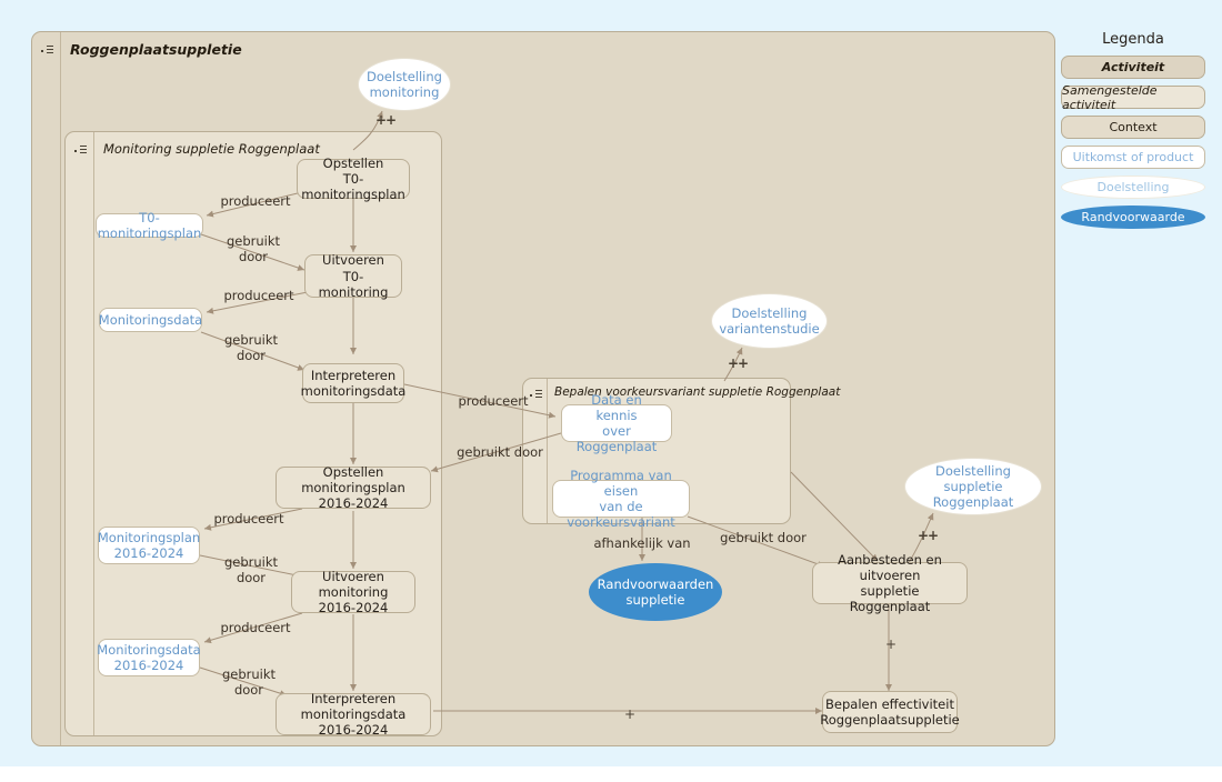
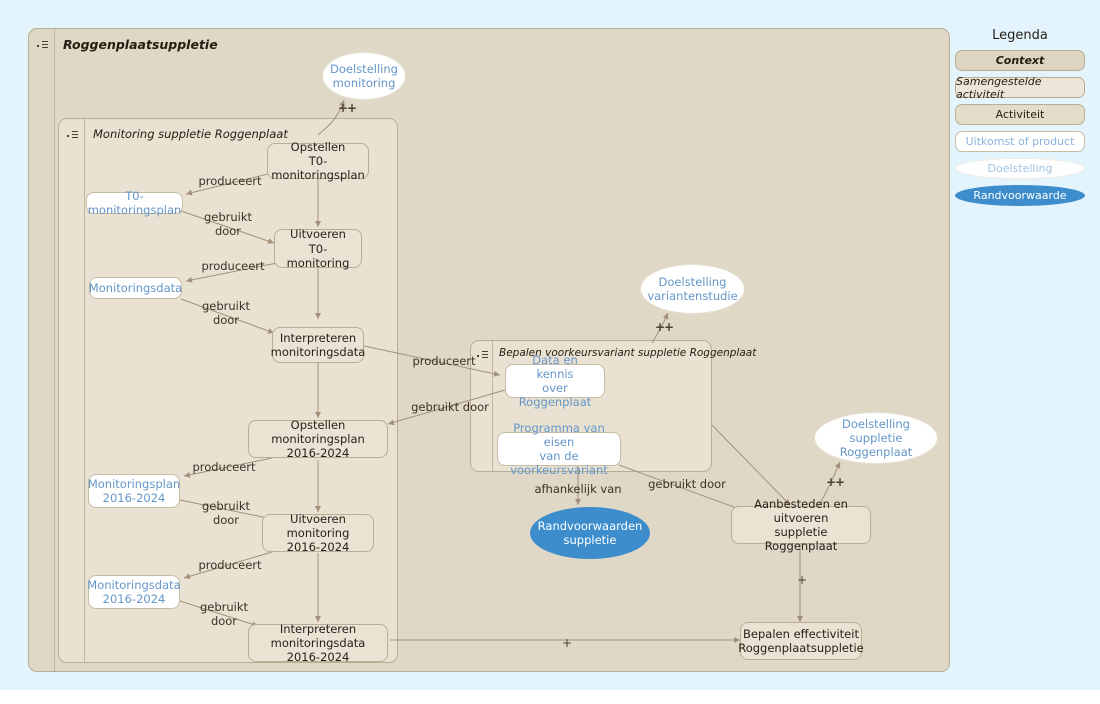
  Roggenplaatsuppletie
  Monitoring suppletie Roggenplaat
  Bepalen voorkeursvariant suppletie Roggenplaat
  Doelstelling
  monitoring
  Opstellen
  T0-monitoringsplan
  T0-monitoringsplan
  Uitvoeren
  T0-monitoring
  Monitoringsdata
  Interpreteren
  monitoringsdata
  Opstellen monitoringsplan
  2016-2024
  Monitoringsplan
  2016-2024
  Uitvoeren
  monitoring 2016-2024
  Monitoringsdata
  2016-2024
  Interpreteren
  monitoringsdata 2016-2024
  Doelstelling
  variantenstudie
  Data en kennis
  over Roggenplaat
  Programma van eisen
  van de voorkeursvariant
  Doelstelling suppletie
  Roggenplaat
  Randvoorwaarden
  suppletie
  Aanbesteden en uitvoeren
  suppletie Roggenplaat
  Bepalen effectiviteit
  Roggenplaatsuppletie
  ++
  produceert
  gebruikt
  door
  produceert
  gebruikt
  door
  produceert
  gebruikt door
  produceert
  gebruikt
  door
  produceert
  gebruikt
  door
  ++
  afhankelijk van
  gebruikt door
  ++
  +
  +
  Legenda
- Activiteit
+ Context
  Samengestelde activiteit
- Context
+ Activiteit
  Uitkomst of product
  Doelstelling
  Randvoorwaarde
